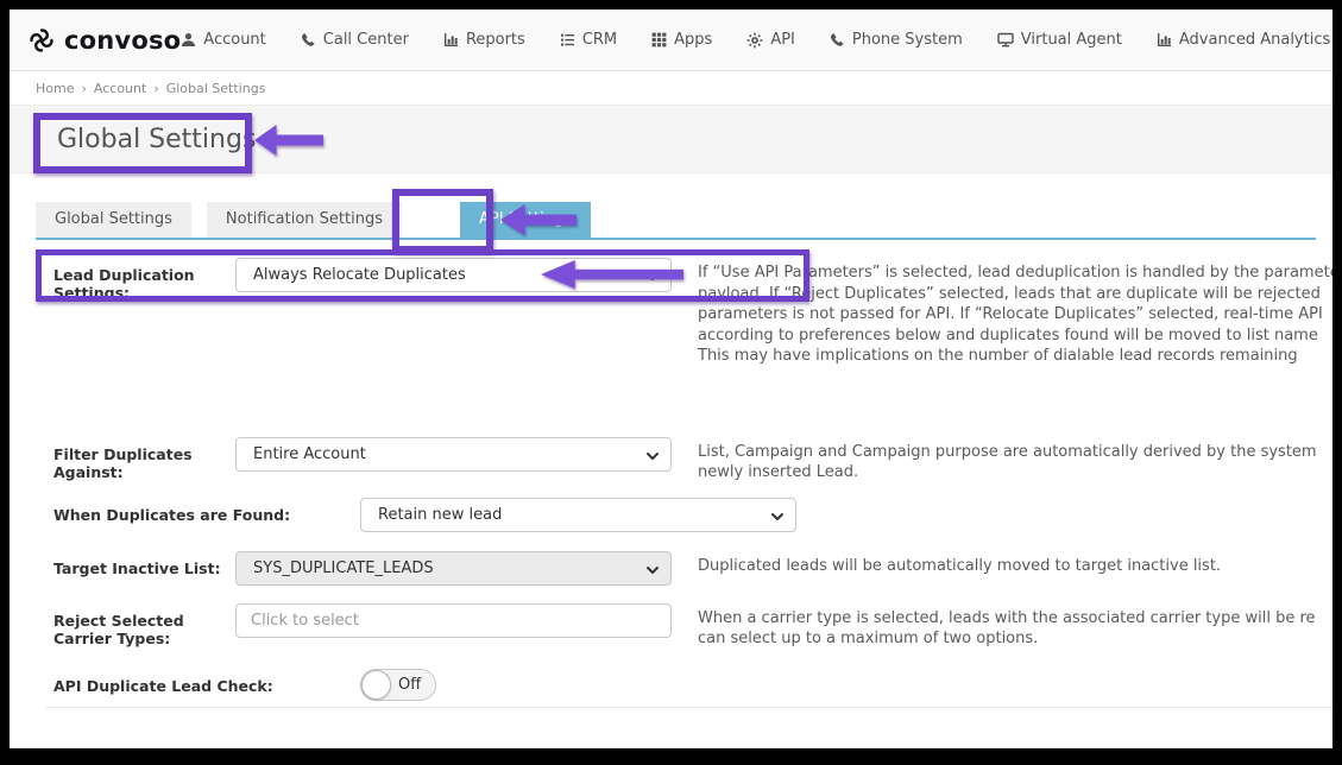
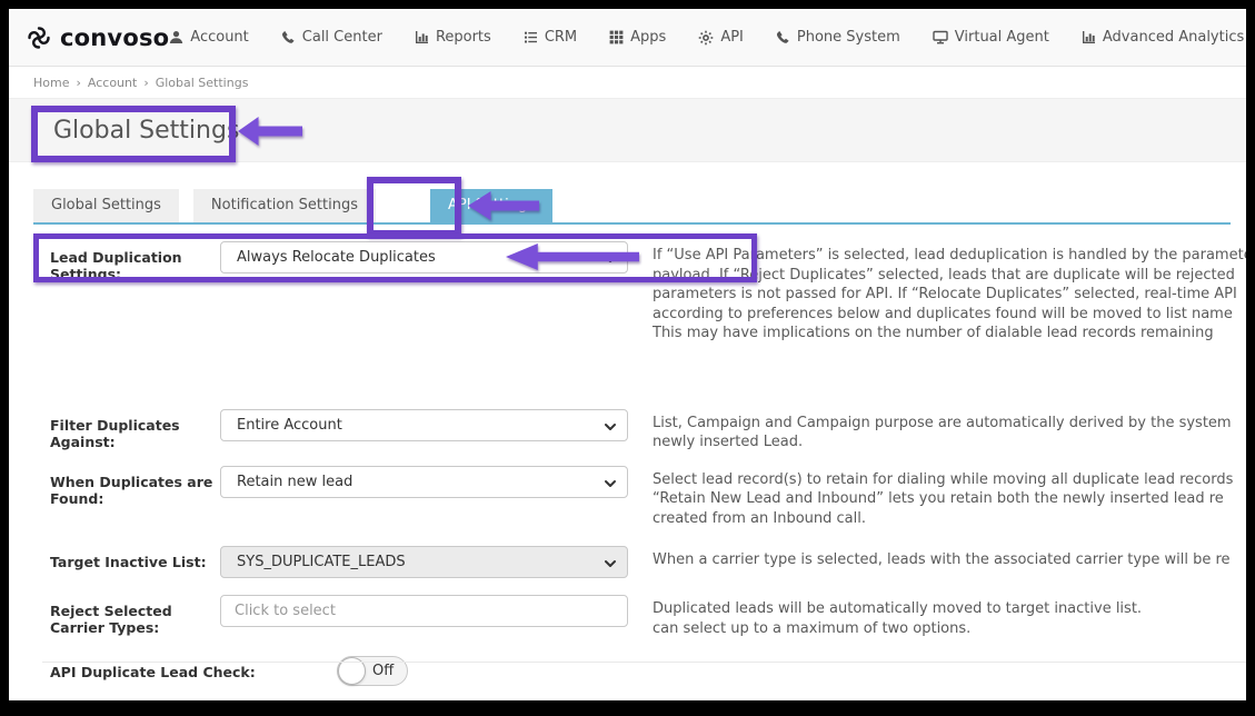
  convoso
  Account
  Call Center
  Reports
  CRM
  Apps
  API
  Phone System
  Virtual Agent
  Advanced Analytics
  Home
  ›
  Account
  ›
  Global Settings
  Global Settings
  Global Settings
  Notification Settings
  Lead Duplication Settings:
  Always Relocate Duplicates
  If “Use API Parameters” is selected, lead deduplication is handled by the paramet
  payload. If “Reject Duplicates” selected, leads that are duplicate will be rejected
  parameters is not passed for API. If “Relocate Duplicates” selected, real-time API
  according to preferences below and duplicates found will be moved to list name
  This may have implications on the number of dialable lead records remaining
  Filter Duplicates Against:
  Entire Account
  List, Campaign and Campaign purpose are automatically derived by the system
  newly inserted Lead.
  When Duplicates are Found:
  Retain new lead
+ Select lead record(s) to retain for dialing while moving all duplicate lead records
+ “Retain New Lead and Inbound” lets you retain both the newly inserted lead re
+ created from an Inbound call.
  Target Inactive List:
  SYS_DUPLICATE_LEADS
- Duplicated leads will be automatically moved to target inactive list.
+ When a carrier type is selected, leads with the associated carrier type will be re
  Reject Selected Carrier Types:
  Click to select
- When a carrier type is selected, leads with the associated carrier type will be re
+ Duplicated leads will be automatically moved to target inactive list.
  can select up to a maximum of two options.
  API Duplicate Lead Check:
  Off
